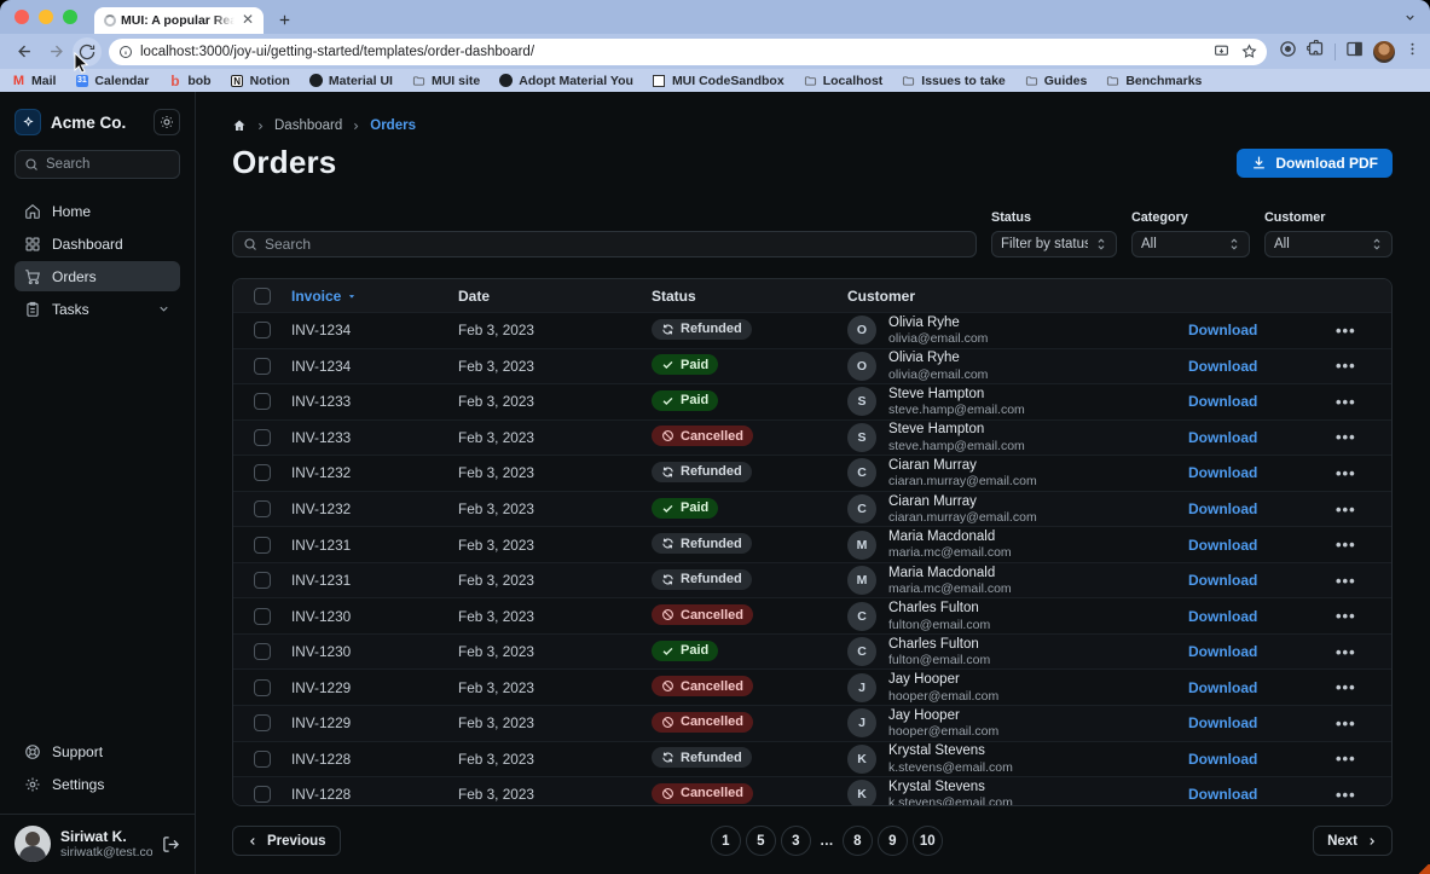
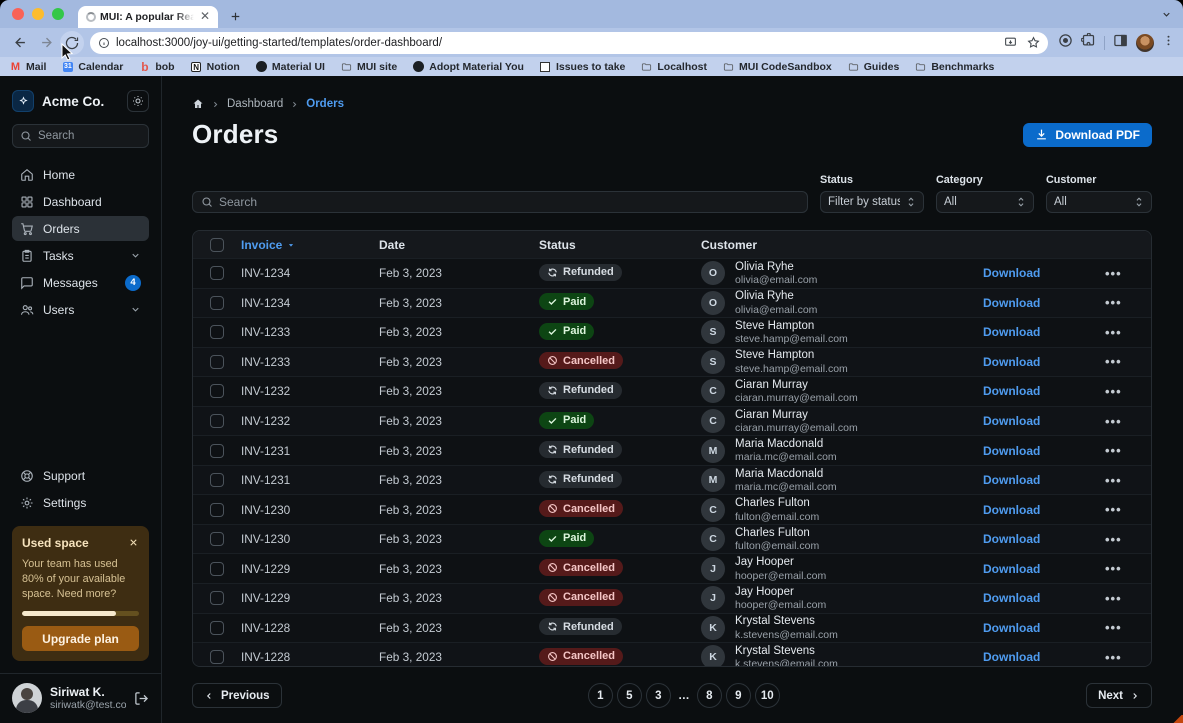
  ✕
  localhost:3000/joy-ui/getting-started/templates/order-dashboard/
  M
  Mail
  Calendar
  b
  bob
  N
  Notion
  Material UI
  MUI site
  Adopt Material You
- MUI CodeSandbox
+ Issues to take
  Localhost
- Issues to take
+ MUI CodeSandbox
  Guides
  Benchmarks
  Acme Co.
  Search
  Home
  Dashboard
  Orders
  Tasks
+ Messages
+ 4
+ Users
  Support
  Settings
+ Used space
+ Your team has used 80% of your available space. Need more?
+ Upgrade plan
  Siriwat K.
  siriwatk@test.co
  Dashboard
  Orders
  Orders
  Download PDF
  Search
  Status
  Filter by status
  Category
  All
  Customer
  All
  Invoice
  Date
  Status
  Customer
  INV-1234
  Feb 3, 2023
  Refunded
  O
  Olivia Ryhe
  olivia@email.com
  Download
  •••
  INV-1234
  Feb 3, 2023
  Paid
  O
  Olivia Ryhe
  olivia@email.com
  Download
  •••
  INV-1233
  Feb 3, 2023
  Paid
  S
  Steve Hampton
  steve.hamp@email.com
  Download
  •••
  INV-1233
  Feb 3, 2023
  Cancelled
  S
  Steve Hampton
  steve.hamp@email.com
  Download
  •••
  INV-1232
  Feb 3, 2023
  Refunded
  C
  Ciaran Murray
  ciaran.murray@email.com
  Download
  •••
  INV-1232
  Feb 3, 2023
  Paid
  C
  Ciaran Murray
  ciaran.murray@email.com
  Download
  •••
  INV-1231
  Feb 3, 2023
  Refunded
  M
  Maria Macdonald
  maria.mc@email.com
  Download
  •••
  INV-1231
  Feb 3, 2023
  Refunded
  M
  Maria Macdonald
  maria.mc@email.com
  Download
  •••
  INV-1230
  Feb 3, 2023
  Cancelled
  C
  Charles Fulton
  fulton@email.com
  Download
  •••
  INV-1230
  Feb 3, 2023
  Paid
  C
  Charles Fulton
  fulton@email.com
  Download
  •••
  INV-1229
  Feb 3, 2023
  Cancelled
  J
  Jay Hooper
  hooper@email.com
  Download
  •••
  INV-1229
  Feb 3, 2023
  Cancelled
  J
  Jay Hooper
  hooper@email.com
  Download
  •••
  INV-1228
  Feb 3, 2023
  Refunded
  K
  Krystal Stevens
  k.stevens@email.com
  Download
  •••
  INV-1228
  Feb 3, 2023
  Cancelled
  K
  Krystal Stevens
  k.stevens@email.com
  Download
  •••
  Previous
  1
  5
  3
  …
  8
  9
  10
  Next
